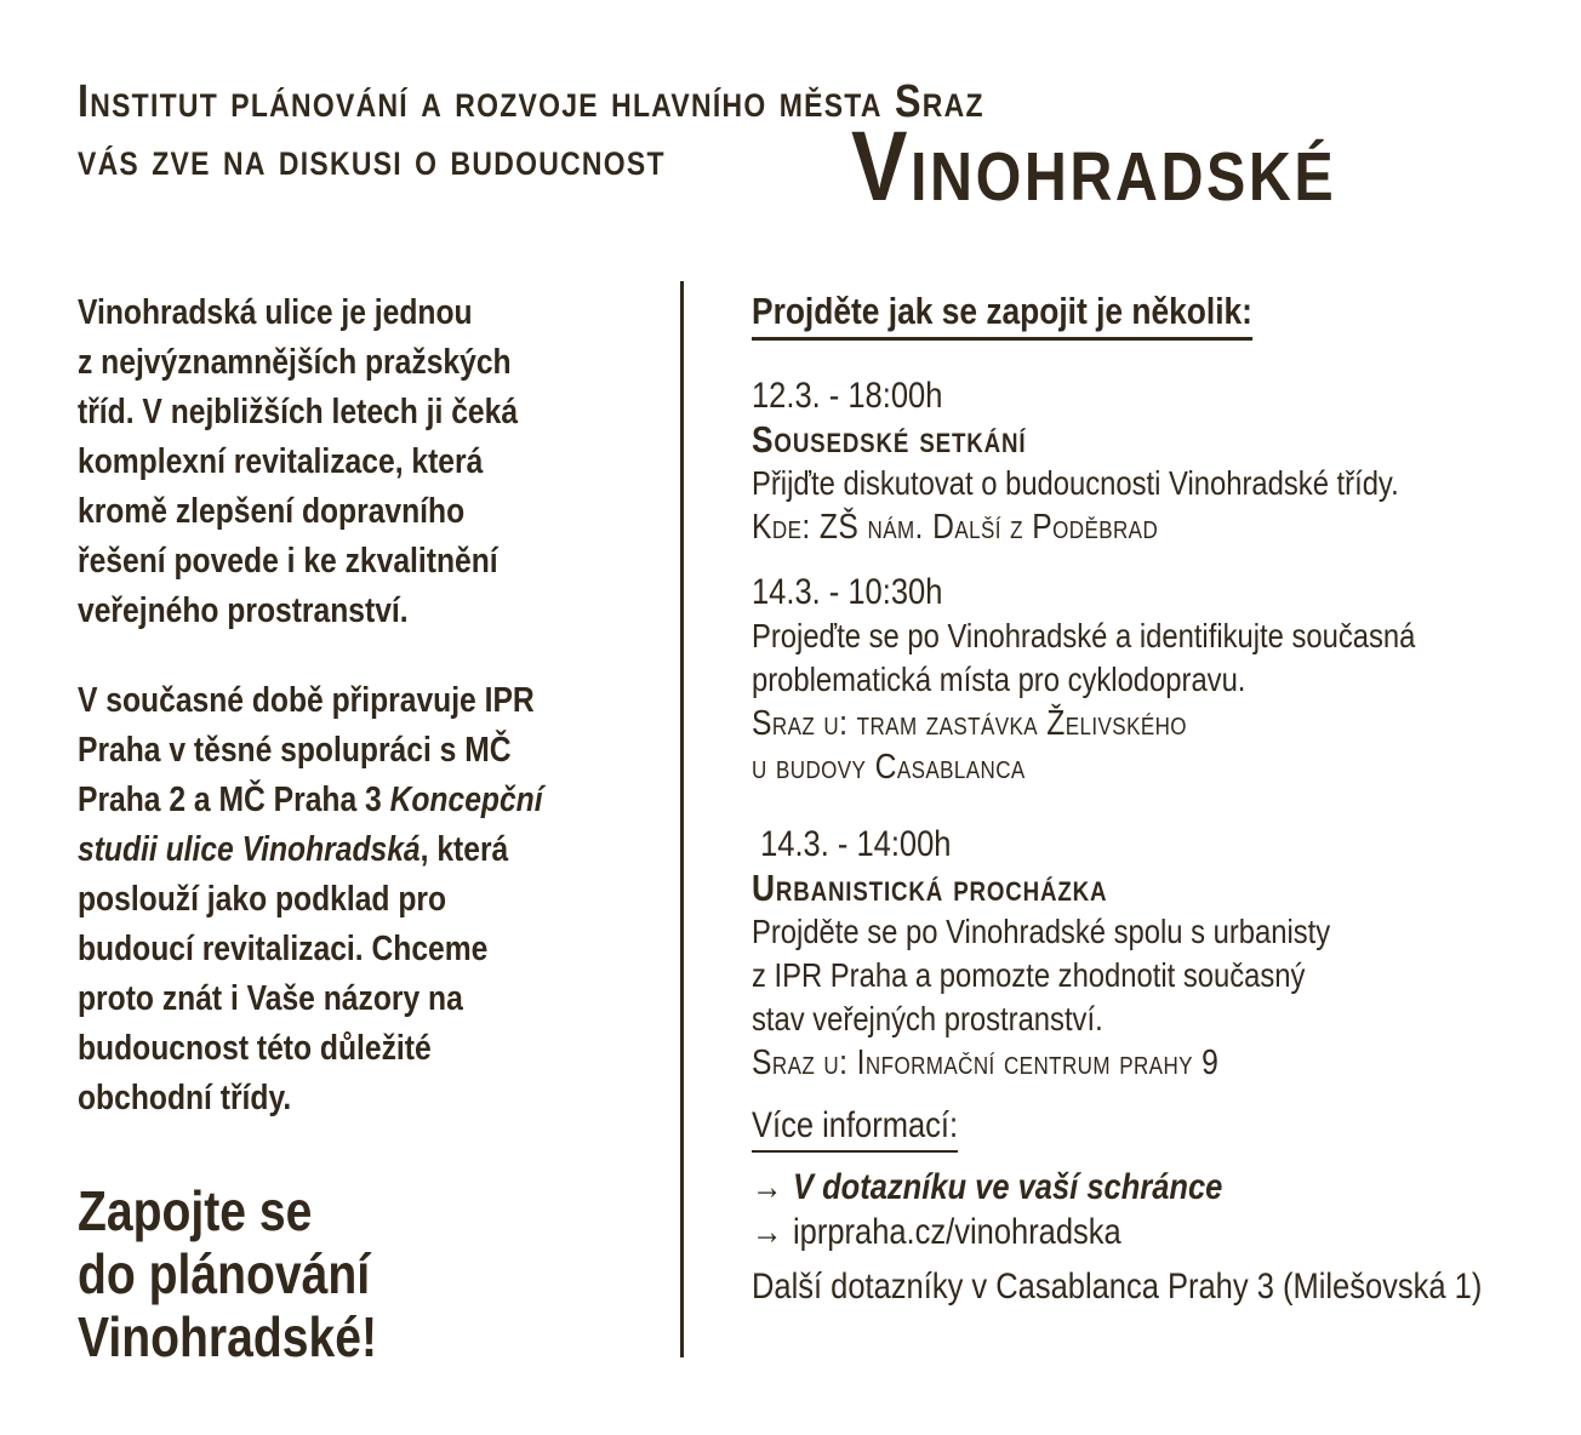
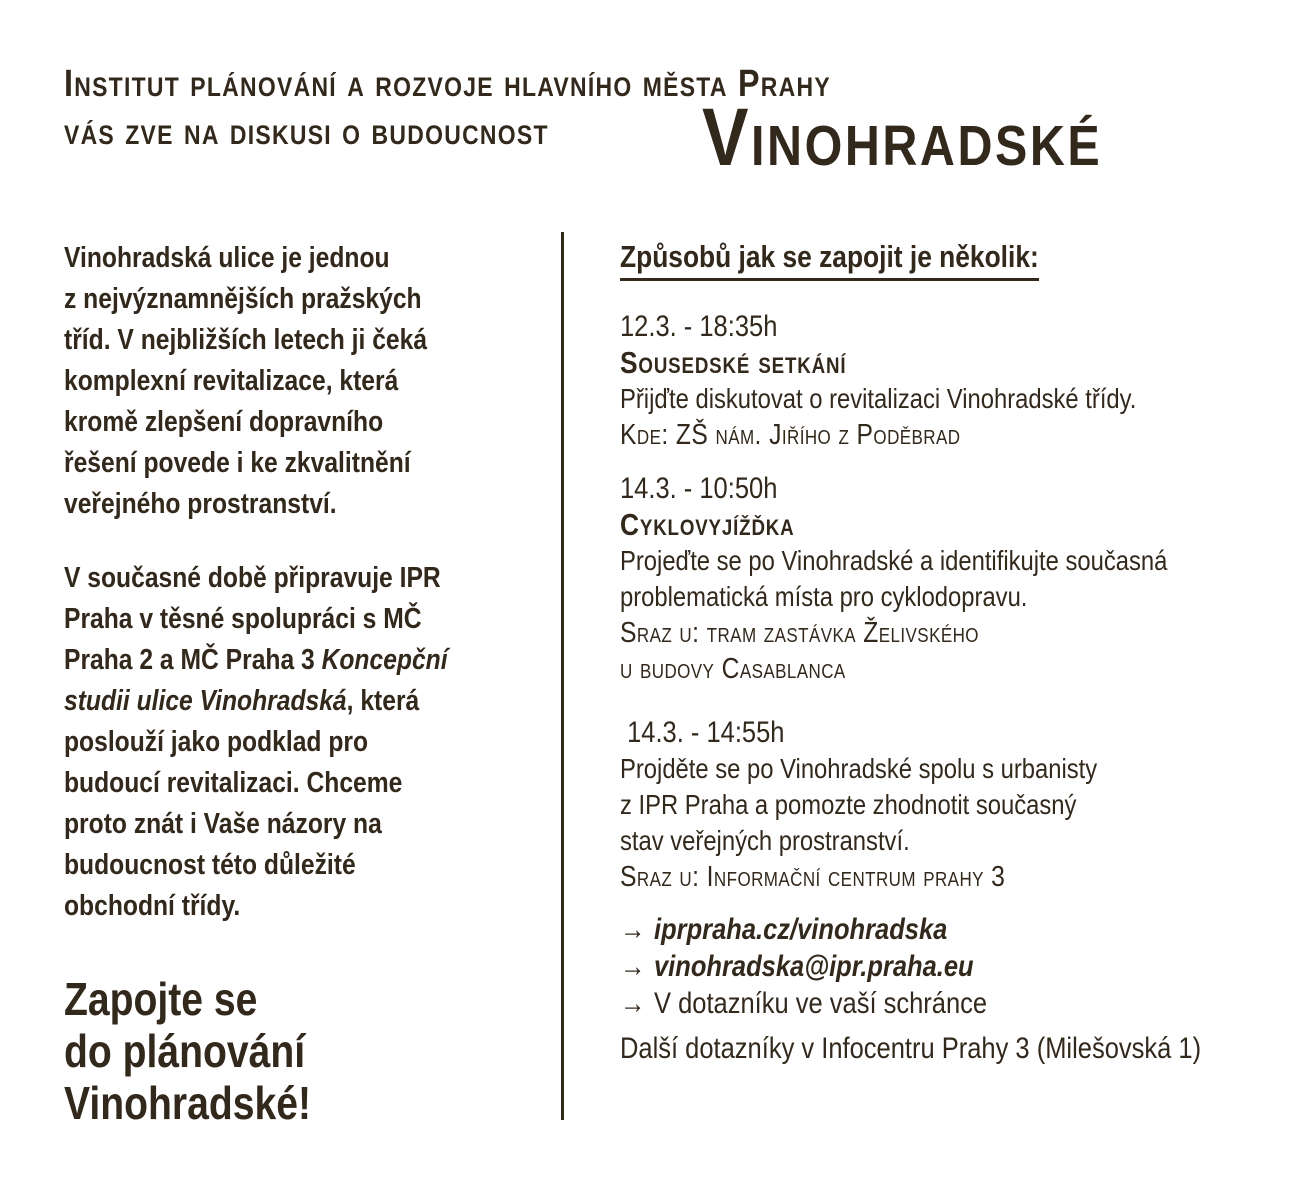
- Institut plánování a rozvoje hlavního města Sraz
+ Institut plánování a rozvoje hlavního města Prahy
  vás zve na diskusi o budoucnost
  Vinohradské
  Vinohradská ulice je jednou
  z nejvýznamnějších pražských
  tříd. V nejbližších letech ji čeká
  komplexní revitalizace, která
  kromě zlepšení dopravního
  řešení povede i ke zkvalitnění
  veřejného prostranství.
  V současné době připravuje IPR
  Praha v těsné spolupráci s MČ
  Praha 2 a MČ Praha 3 Koncepční
  studii ulice Vinohradská, která
  poslouží jako podklad pro
  budoucí revitalizaci. Chceme
  proto znát i Vaše názory na
  budoucnost této důležité
  obchodní třídy.
  Zapojte se
  do plánování
  Vinohradské!
- Projděte jak se zapojit je několik:
+ Způsobů jak se zapojit je několik:
- 12.3. - 18:00h
+ 12.3. - 18:35h
  Sousedské setkání
- Přijďte diskutovat o budoucnosti Vinohradské třídy.
+ Přijďte diskutovat o revitalizaci Vinohradské třídy.
- Kde: ZŠ nám. Další z Poděbrad
+ Kde: ZŠ nám. Jiřího z Poděbrad
- 14.3. - 10:30h
+ 14.3. - 10:50h
+ Cyklovyjížďka
  Projeďte se po Vinohradské a identifikujte současná
  problematická místa pro cyklodopravu.
  Sraz u: tram zastávka Želivského
  u budovy Casablanca
- 14.3. - 14:00h
+ 14.3. - 14:55h
- Urbanistická procházka
  Projděte se po Vinohradské spolu s urbanisty
  z IPR Praha a pomozte zhodnotit současný
  stav veřejných prostranství.
- Sraz u: Informační centrum prahy 9
+ Sraz u: Informační centrum prahy 3
- Více informací:
- → V dotazníku ve vaší schránce
+ → iprpraha.cz/vinohradska
+ → vinohradska@ipr.praha.eu
- → iprpraha.cz/vinohradska
+ → V dotazníku ve vaší schránce
- Další dotazníky v Casablanca Prahy 3 (Milešovská 1)
+ Další dotazníky v Infocentru Prahy 3 (Milešovská 1)
